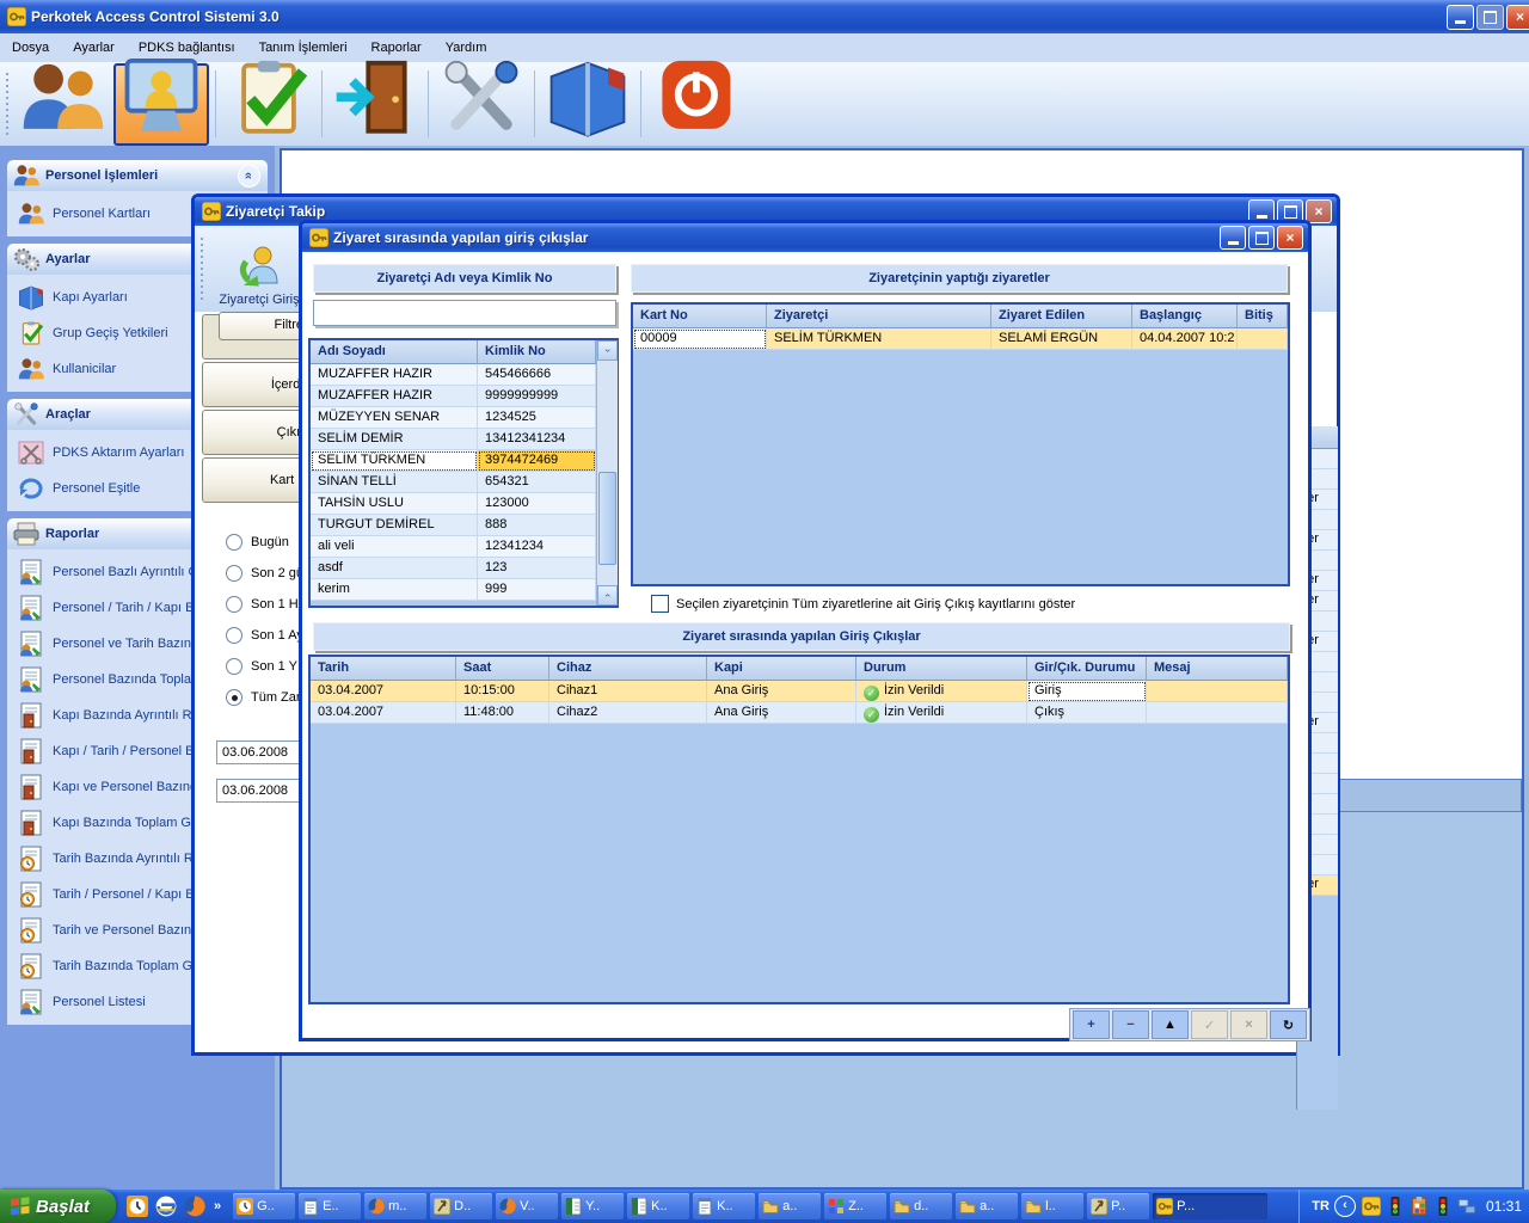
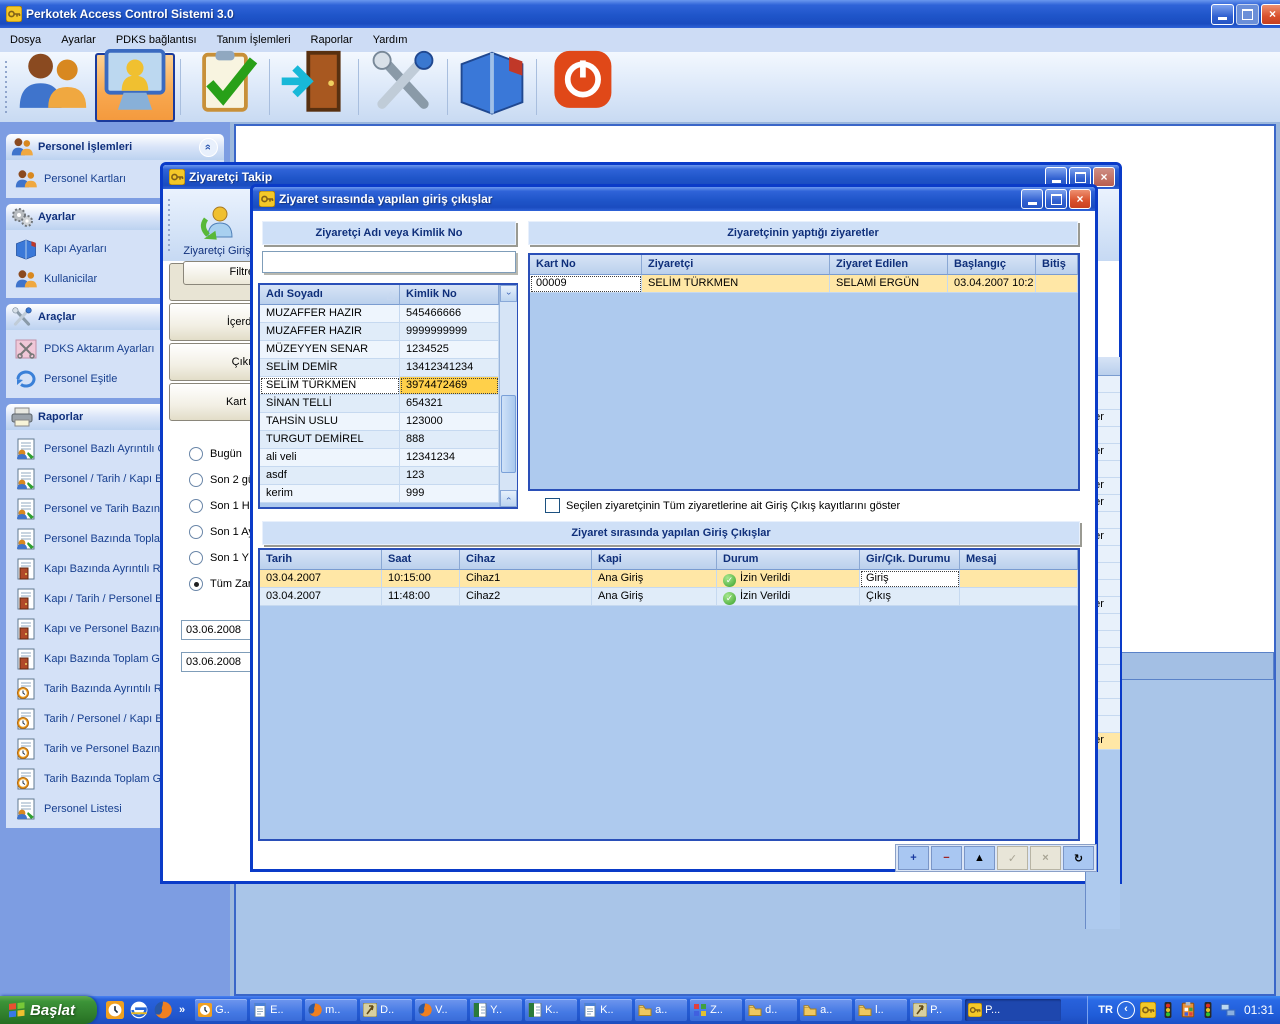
  Perkotek Access Control Sistemi 3.0
  ×
  Dosya
  Ayarlar
  PDKS bağlantısı
  Tanım İşlemleri
  Raporlar
  Yardım
  Personel İşlemleri
  Personel Kartları
  Ayarlar
  Kapı Ayarları
- Grup Geçiş Yetkileri
  Kullanicilar
  Araçlar
  PDKS Aktarım Ayarları
  Personel Eşitle
  Raporlar
  Personel Bazlı Ayrıntılı
  Personel / Tarih / Kapı B
  Personel ve Tarih Bazın
  Personel Bazında Topla
  Kapı Bazında Ayrıntılı R
  Kapı / Tarih / Personel B
  Kapı ve Personel Bazın
  Kapı Bazında Toplam G
  Tarih Bazında Ayrıntılı R
  Tarih / Personel / Kapı B
  Tarih ve Personel Bazın
  Tarih Bazında Toplam G
  Personel Listesi
  Ziyaretçi Takip
  ×
  Ziyaretçi Giriş
  Bugün
  Son 2 g
  Son 1 H
  Son 1 A
  Son 1 Y
  Tüm Za
  03.06.2008
  03.06.2008
  Filtr
  Ziyaret sırasında yapılan giriş çıkışlar
  ×
  Ziyaretçi Adı veya Kimlik No
  Adı Soyadı
  Kimlik No
  MUZAFFER HAZIR
  545466666
  MUZAFFER HAZIR
  9999999999
  MÜZEYYEN SENAR
  1234525
  SELİM DEMİR
  13412341234
  SELİM TÜRKMEN
  3974472469
  SİNAN TELLİ
  654321
  TAHSİN USLU
  123000
  TURGUT DEMİREL
  888
  ali veli
  12341234
  asdf
  123
  kerim
  999
  Ziyaretçinin yaptığı ziyaretler
  Kart No
  Ziyaretçi
  Ziyaret Edilen
  Başlangıç
  Bitiş
  00009
  SELİM TÜRKMEN
  SELAMİ ERGÜN
- 04.04.2007 10:2
+ 03.04.2007 10:2
  Seçilen ziyaretçinin Tüm ziyaretlerine ait Giriş Çıkış kayıtlarını göster
  Ziyaret sırasında yapılan Giriş Çıkışlar
  Tarih
  Saat
  Cihaz
  Kapi
  Durum
  Gir/Çık. Durumu
  Mesaj
  03.04.2007
  10:15:00
  Cihaz1
  Ana Giriş
  ✓ İzin Verildi
  Giriş
  03.04.2007
  11:48:00
  Cihaz2
  Ana Giriş
  ✓ İzin Verildi
  Çıkış
  +
  −
  ▲
  ✓
  ×
  ↻
  Başlat
  »
  G..
  E..
  m..
  D..
  V..
  Y..
  K..
  K..
  a..
  Z..
  d..
  a..
  l..
  P..
  P...
  TR
  ‹
  01:31
